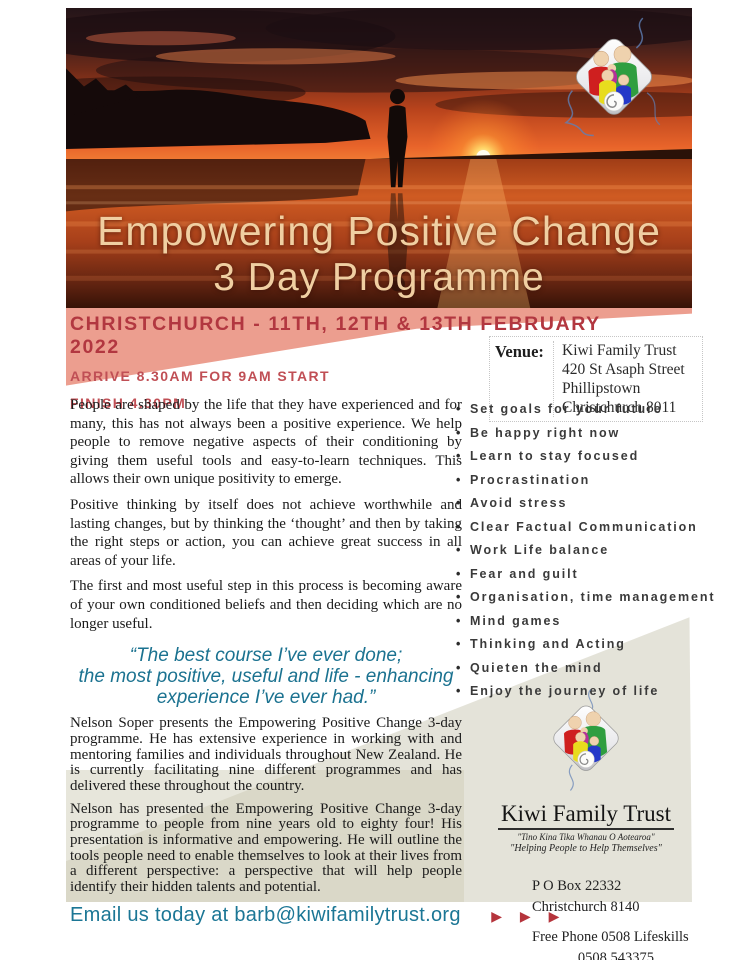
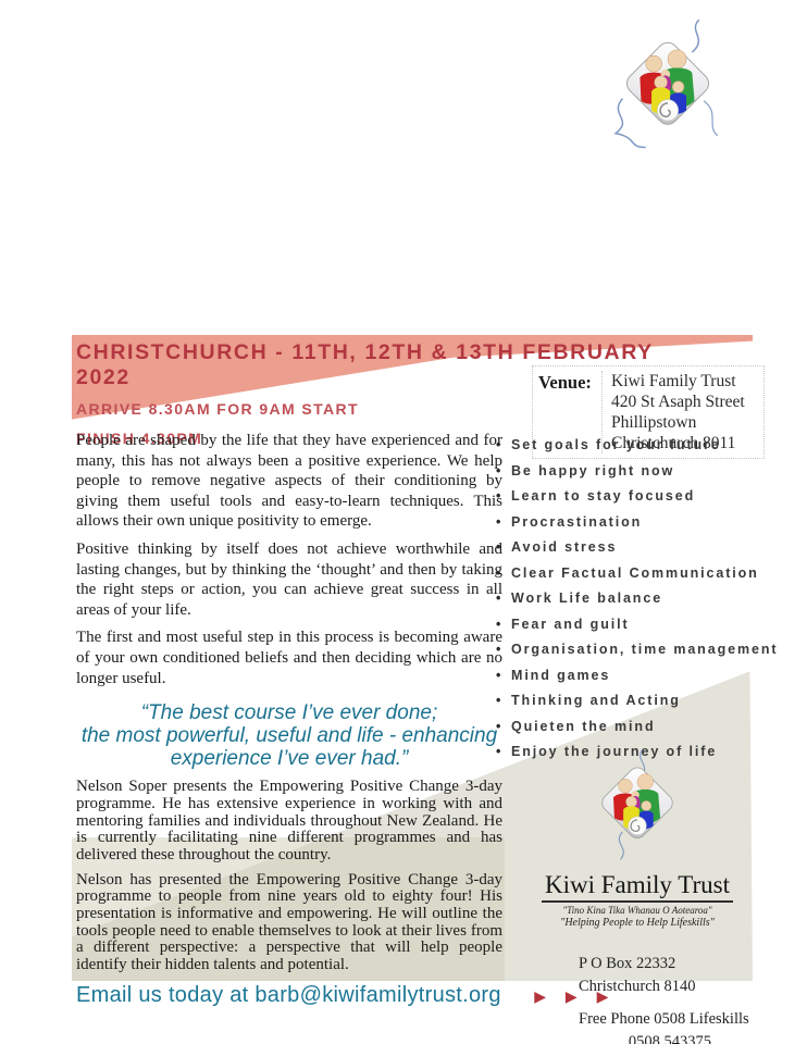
- Empowering Positive Change
- 3 Day Programme
  CHRISTCHURCH - 11TH, 12TH & 13TH FEBRUARY 2022
  ARRIVE 8.30AM FOR 9AM START
  FINISH 4.30PM
  Venue:
  Kiwi Family Trust
  420 St Asaph Street
  Phillipstown
  Christchurch 8011
  People are shaped by the life that they have experienced and for many, this has not always been a positive experience. We help people to remove negative aspects of their conditioning by giving them useful tools and easy-to-learn techniques. This allows their own unique positivity to emerge.
  Positive thinking by itself does not achieve worthwhile and lasting changes, but by thinking the ‘thought’ and then by taking the right steps or action, you can achieve great success in all areas of your life.
  The first and most useful step in this process is becoming aware of your own conditioned beliefs and then deciding which are no longer useful.
  “The best course I’ve ever done;
- the most positive, useful and life - enhancing
+ the most powerful, useful and life - enhancing
  experience I’ve ever had.”
  Nelson Soper presents the Empowering Positive Change 3-day programme. He has extensive experience in working with and mentoring families and individuals throughout New Zealand. He is currently facilitating nine different programmes and has delivered these throughout the country.
  Nelson has presented the Empowering Positive Change 3-day programme to people from nine years old to eighty four! His presentation is informative and empowering. He will outline the tools people need to enable themselves to look at their lives from a different perspective: a perspective that will help people identify their hidden talents and potential.
  Email us today at barb@kiwifamilytrust.org ▶ ▶ ▶
  Set goals for your future
  Be happy right now
  Learn to stay focused
  Procrastination
  Avoid stress
  Clear Factual Communication
  Work Life balance
  Fear and guilt
  Organisation, time management
  Mind games
  Thinking and Acting
  Quieten the mind
  Enjoy the journey of life
  Kiwi Family Trust
  "Tino Kina Tika Whanau O Aotearoa"
- "Helping People to Help Themselves"
+ "Helping People to Help Lifeskills"
  P O Box 22332
  Christchurch 8140
  Free Phone 0508 Lifeskills
  0508 543375
